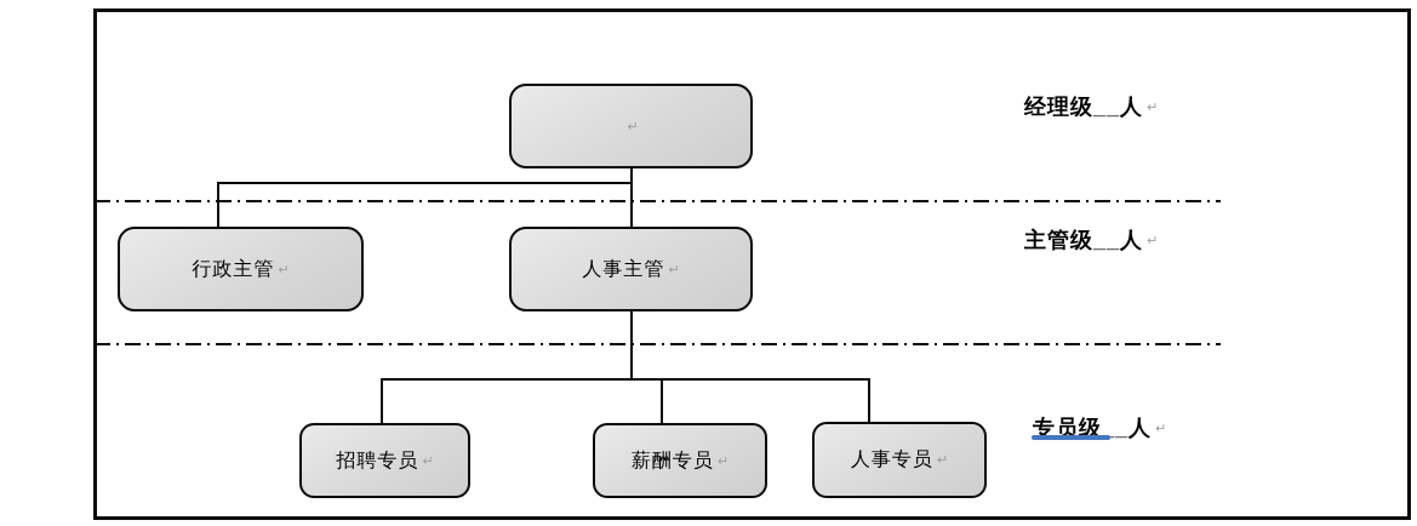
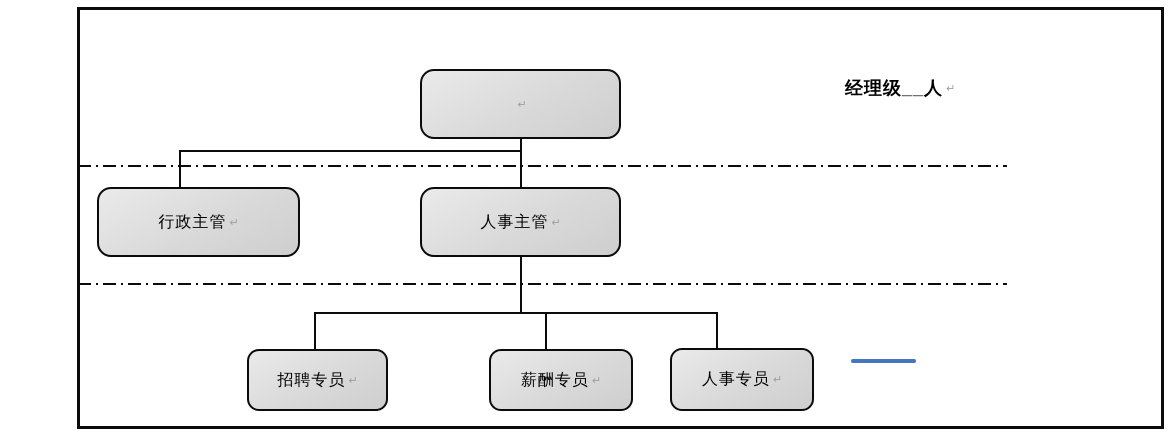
  ↵
  行政主管
  ↵
  人事主管
  ↵
  招聘专员
  ↵
  薪酬专员
  ↵
  人事专员
  ↵
  经理级__人 ↵
- 主管级__人 ↵
- 专员级__人 ↵
